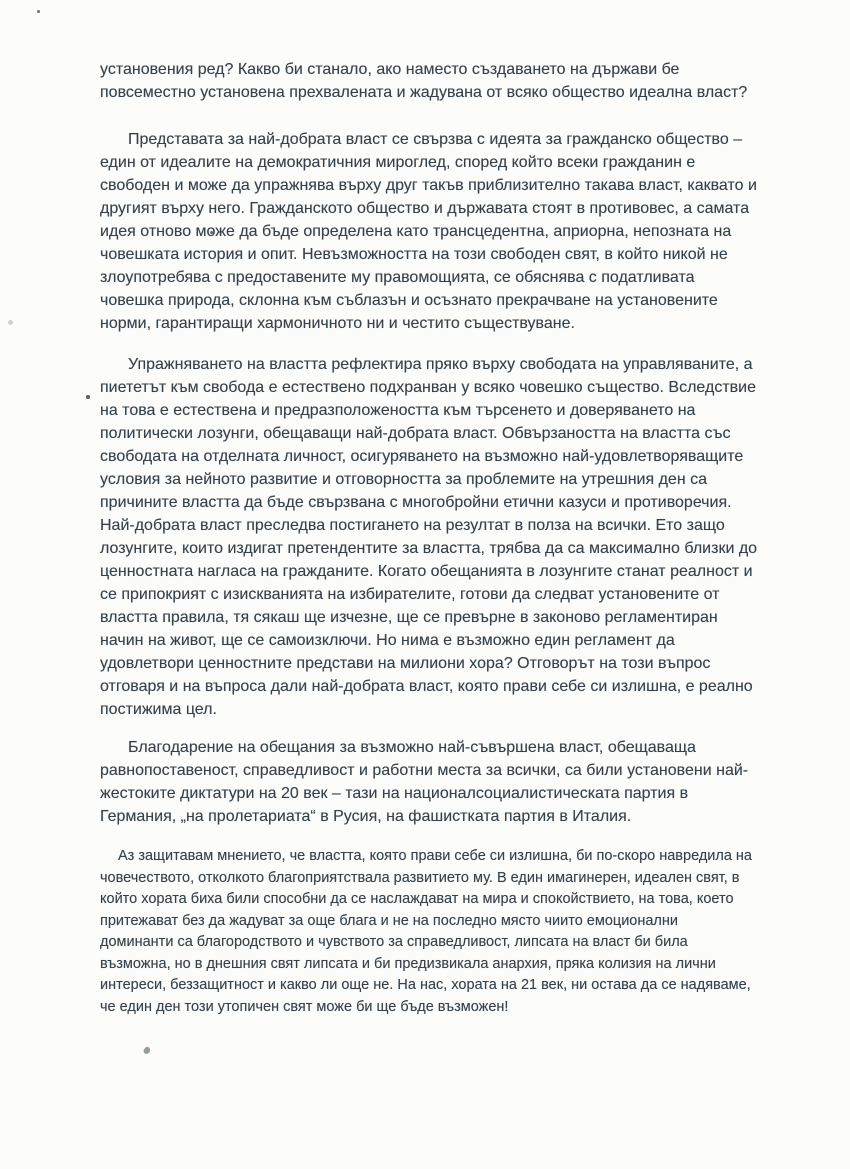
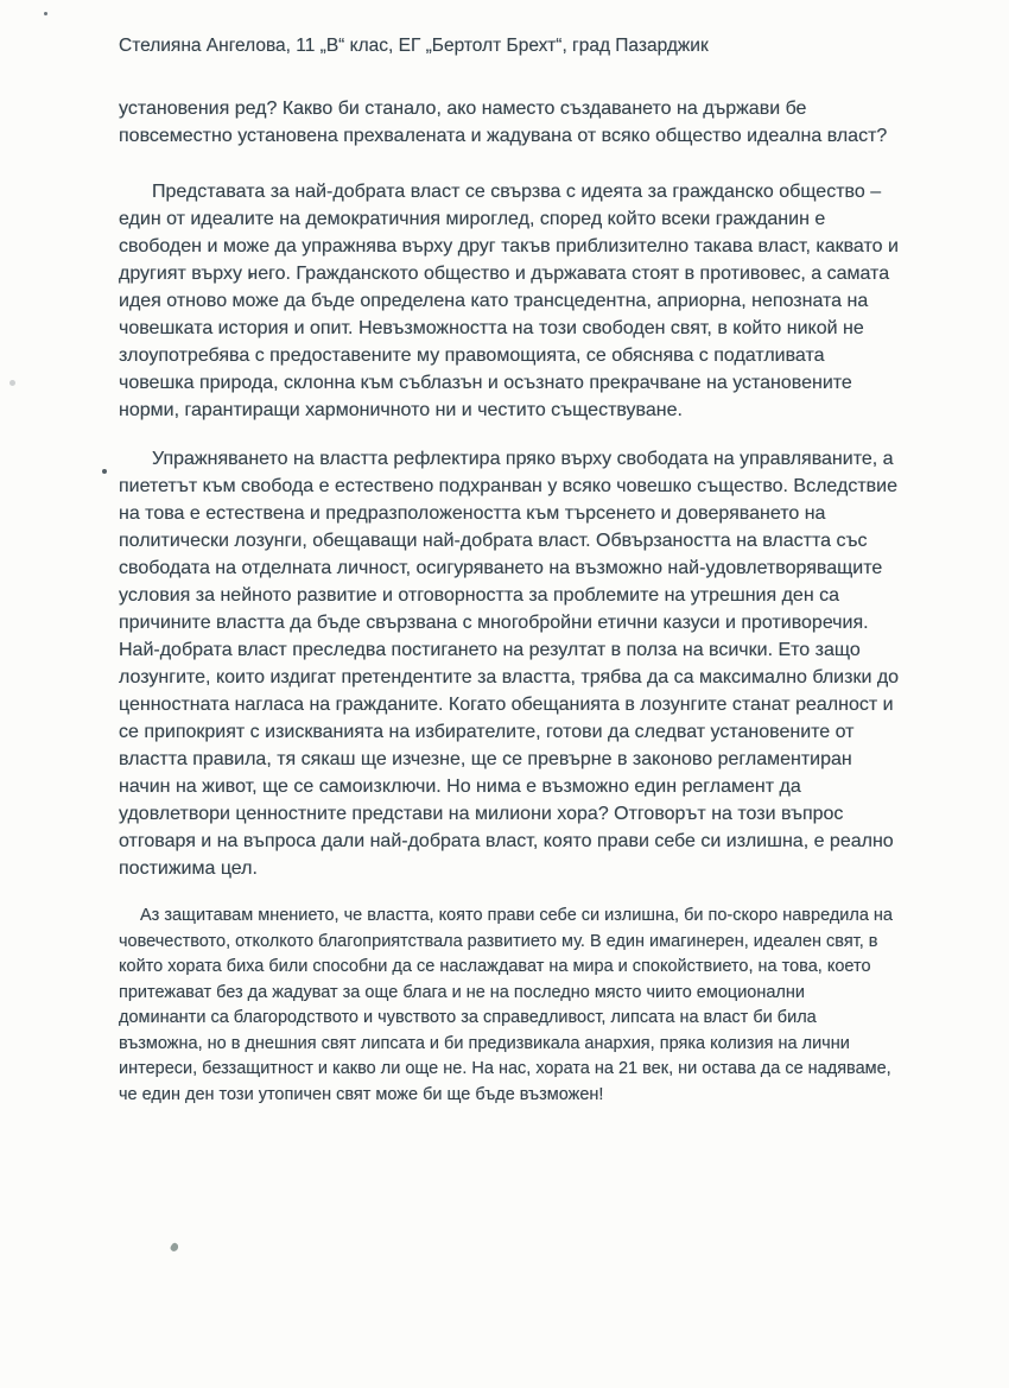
+ Стелияна Ангелова, 11 „В“ клас, ЕГ „Бертолт Брехт“, град Пазарджик
  установения ред? Какво би станало, ако наместо създаването на държави бе
  повсеместно установена прехвалената и жадувана от всяко общество идеална власт?
  Представата за най-добрата власт се свързва с идеята за гражданско общество –
  един от идеалите на демократичния мироглед, според който всеки гражданин е
  свободен и може да упражнява върху друг такъв приблизително такава власт, каквато и
  другият върху него. Гражданското общество и държавата стоят в противовес, а самата
  идея отново може да бъде определена като трансцедентна, априорна, непозната на
  човешката история и опит. Невъзможността на този свободен свят, в който никой не
  злоупотребява с предоставените му правомощията, се обяснява с податливата
  човешка природа, склонна към съблазън и осъзнато прекрачване на установените
  норми, гарантиращи хармоничното ни и честито съществуване.
  Упражняването на властта рефлектира пряко върху свободата на управляваните, а
  пиететът към свобода е естествено подхранван у всяко човешко същество. Вследствие
  на това е естествена и предразположеността към търсенето и доверяването на
  политически лозунги, обещаващи най-добрата власт. Обвързаността на властта със
  свободата на отделната личност, осигуряването на възможно най-удовлетворяващите
  условия за нейното развитие и отговорността за проблемите на утрешния ден са
  причините властта да бъде свързвана с многобройни етични казуси и противоречия.
  Най-добрата власт преследва постигането на резултат в полза на всички. Ето защо
  лозунгите, които издигат претендентите за властта, трябва да са максимално близки до
  ценностната нагласа на гражданите. Когато обещанията в лозунгите станат реалност и
  се припокрият с изискванията на избирателите, готови да следват установените от
  властта правила, тя сякаш ще изчезне, ще се превърне в законово регламентиран
  начин на живот, ще се самоизключи. Но нима е възможно един регламент да
  удовлетвори ценностните представи на милиони хора? Отговорът на този въпрос
  отговаря и на въпроса дали най-добрата власт, която прави себе си излишна, е реално
  постижима цел.
- Благодарение на обещания за възможно най-съвършена власт, обещаваща
- равнопоставеност, справедливост и работни места за всички, са били установени най-
- жестоките диктатури на 20 век – тази на националсоциалистическата партия в
- Германия, „на пролетариата“ в Русия, на фашистката партия в Италия.
  Аз защитавам мнението, че властта, която прави себе си излишна, би по-скоро навредила на
  човечеството, отколкото благоприятствала развитието му. В един имагинерен, идеален свят, в
  който хората биха били способни да се наслаждават на мира и спокойствието, на това, което
  притежават без да жадуват за още блага и не на последно място чиито емоционални
  доминанти са благородството и чувството за справедливост, липсата на власт би била
  възможна, но в днешния свят липсата и би предизвикала анархия, пряка колизия на лични
  интереси, беззащитност и какво ли още не. На нас, хората на 21 век, ни остава да се надяваме,
  че един ден този утопичен свят може би ще бъде възможен!
